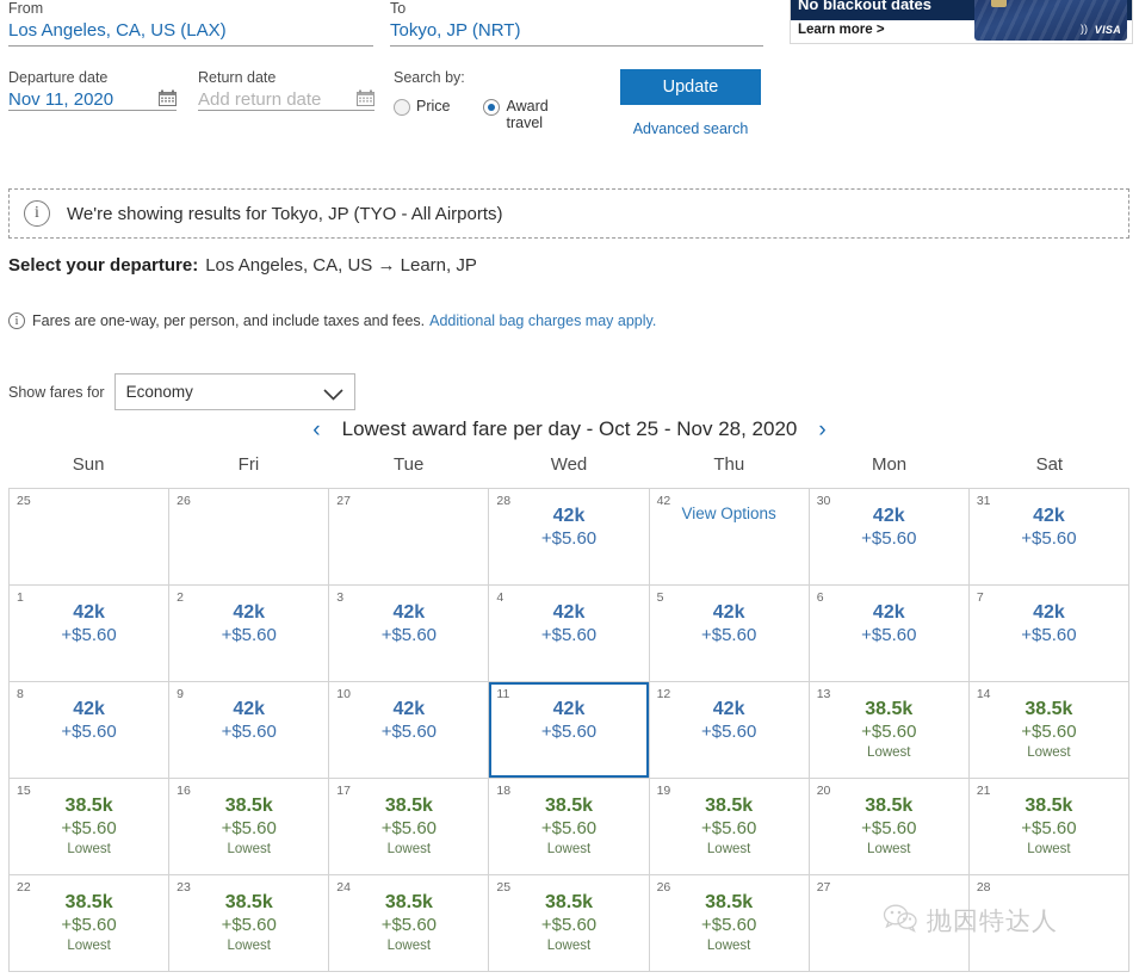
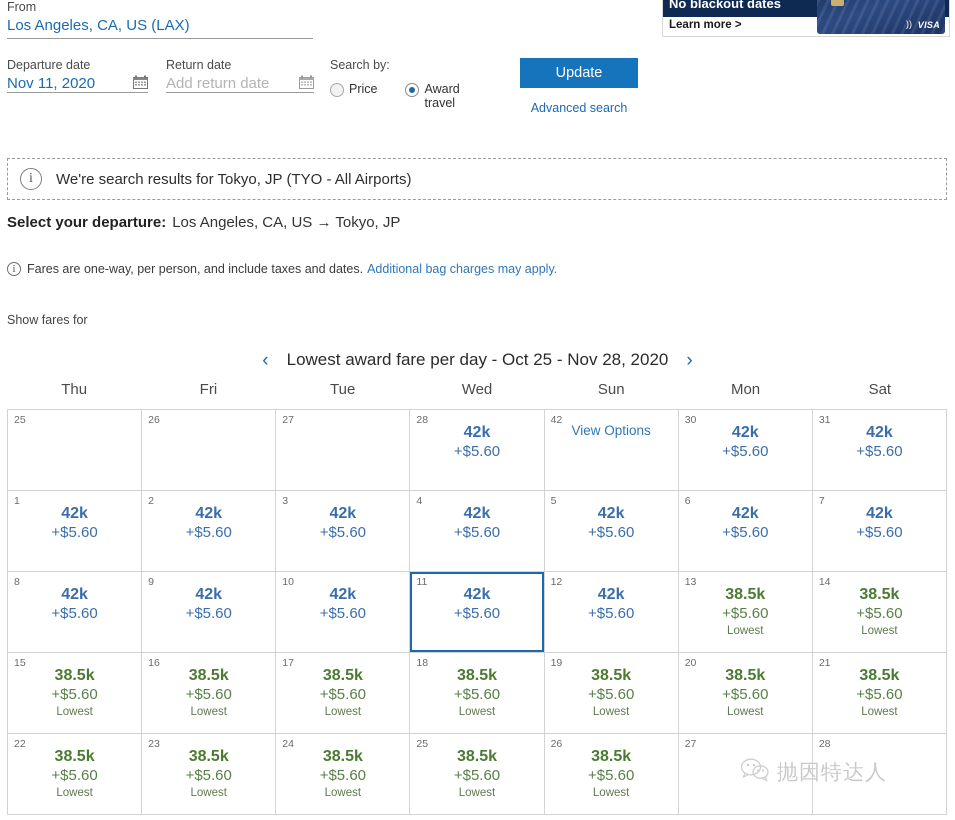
  From
  Los Angeles, CA, US (LAX)
- To
- Tokyo, JP (NRT)
  Departure date
  Nov 11, 2020
  Return date
  Add return date
  Search by:
  Price
  Award travel
  Update
  Advanced search
  No blackout dates
  Learn more >
  ))
  VISA
  i
- We're showing results for Tokyo, JP (TYO - All Airports)
+ We're search results for Tokyo, JP (TYO - All Airports)
- Select your departure: Los Angeles, CA, US → Learn, JP
+ Select your departure: Los Angeles, CA, US → Tokyo, JP
  i
- Fares are one-way, per person, and include taxes and fees.
+ Fares are one-way, per person, and include taxes and dates.
  Additional bag charges may apply.
  Show fares for
- Economy
  ‹
  Lowest award fare per day - Oct 25 - Nov 28, 2020
  ›
- Sun
+ Thu
  Fri
  Tue
  Wed
- Thu
+ Sun
  Mon
  Sat
  25
  26
  27
  28
  42k
  +$5.60
  42
  View Options
  30
  42k
  +$5.60
  31
  42k
  +$5.60
  1
  42k
  +$5.60
  2
  42k
  +$5.60
  3
  42k
  +$5.60
  4
  42k
  +$5.60
  5
  42k
  +$5.60
  6
  42k
  +$5.60
  7
  42k
  +$5.60
  8
  42k
  +$5.60
  9
  42k
  +$5.60
  10
  42k
  +$5.60
  11
  42k
  +$5.60
  12
  42k
  +$5.60
  13
  38.5k
  +$5.60
  Lowest
  14
  38.5k
  +$5.60
  Lowest
  15
  38.5k
  +$5.60
  Lowest
  16
  38.5k
  +$5.60
  Lowest
  17
  38.5k
  +$5.60
  Lowest
  18
  38.5k
  +$5.60
  Lowest
  19
  38.5k
  +$5.60
  Lowest
  20
  38.5k
  +$5.60
  Lowest
  21
  38.5k
  +$5.60
  Lowest
  22
  38.5k
  +$5.60
  Lowest
  23
  38.5k
  +$5.60
  Lowest
  24
  38.5k
  +$5.60
  Lowest
  25
  38.5k
  +$5.60
  Lowest
  26
  38.5k
  +$5.60
  Lowest
  27
  28
  抛因特达人
